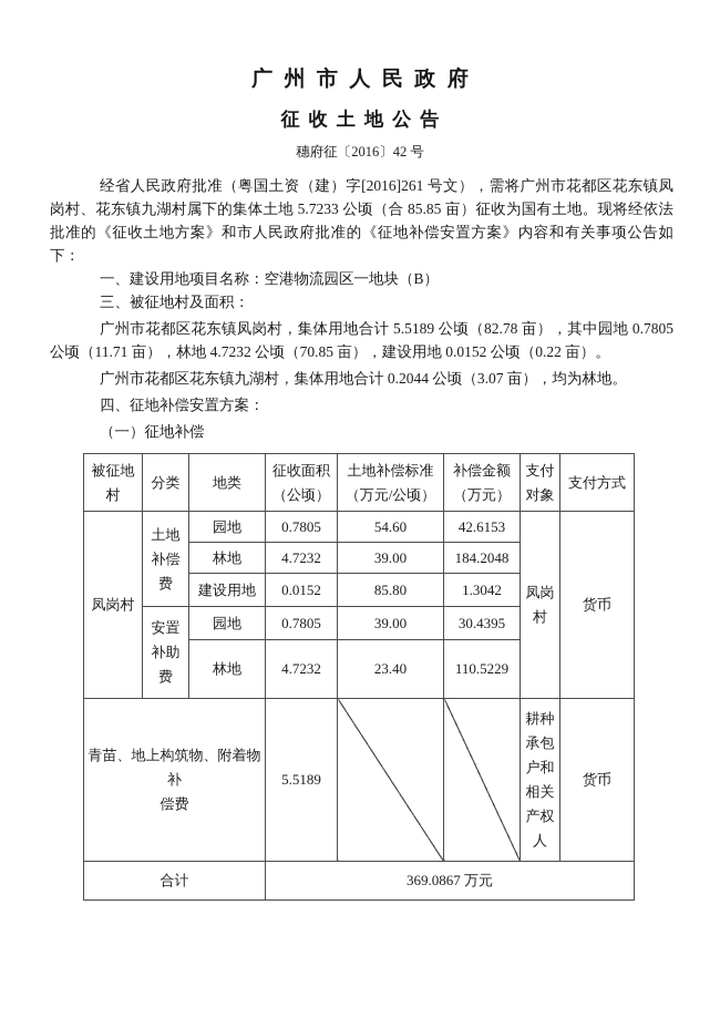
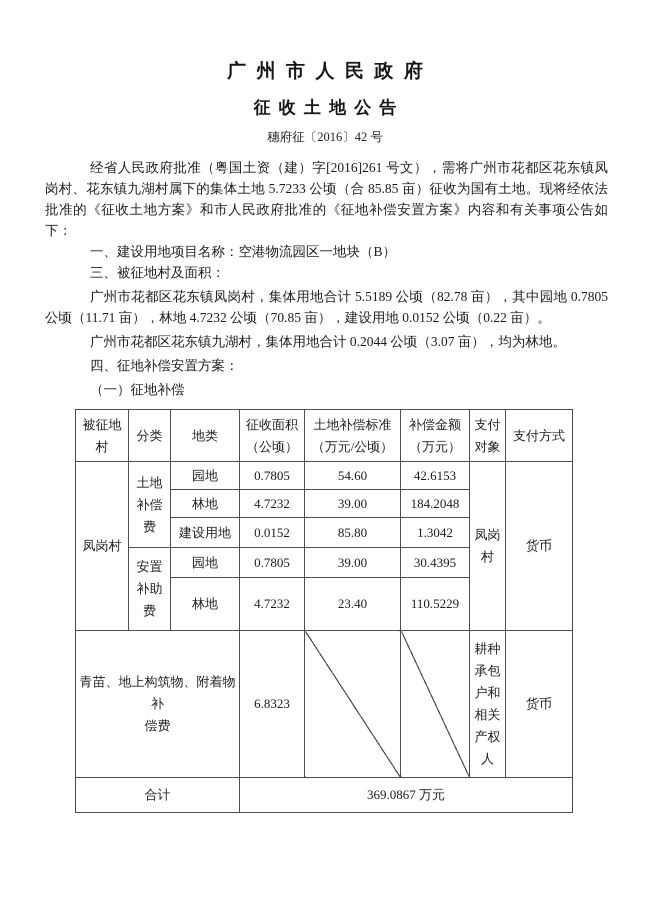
  广州市人民政府
  征收土地公告
  穗府征〔2016〕42 号
  经省人民政府批准（粤国土资（建）字[2016]261 号文），需将广州市花都区花东镇凤岗村、花东镇九湖村属下的集体土地 5.7233 公顷（合 85.85 亩）征收为国有土地。现将经依法批准的《征收土地方案》和市人民政府批准的《征地补偿安置方案》内容和有关事项公告如下：
  一、建设用地项目名称：空港物流园区一地块（B）
  三、被征地村及面积：
  广州市花都区花东镇凤岗村，集体用地合计 5.5189 公顷（82.78 亩），其中园地 0.7805 公顷（11.71 亩），林地 4.7232 公顷（70.85 亩），建设用地 0.0152 公顷（0.22 亩）。
  广州市花都区花东镇九湖村，集体用地合计 0.2044 公顷（3.07 亩），均为林地。
  四、征地补偿安置方案：
  （一）征地补偿
  被征地 村	分类	地类	征收面积 （公顷）	土地补偿标准 （万元/公顷）	补偿金额 （万元）	支付 对象	支付方式
  凤岗村	土地 补偿 费	园地	0.7805	54.60	42.6153	凤岗 村	货币
  林地	4.7232	39.00	184.2048
  建设用地	0.0152	85.80	1.3042
  安置 补助 费	园地	0.7805	39.00	30.4395
  林地	4.7232	23.40	110.5229
- 青苗、地上构筑物、附着物补 偿费	5.5189			耕种 承包 户和 相关 产权 人	货币
+ 青苗、地上构筑物、附着物补 偿费	6.8323			耕种 承包 户和 相关 产权 人	货币
  合计	369.0867 万元
